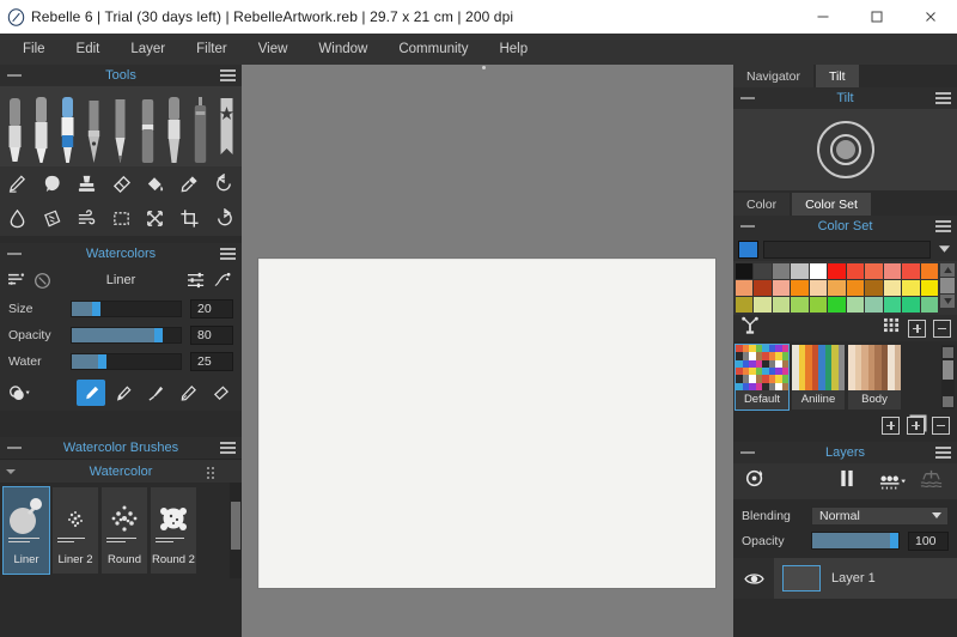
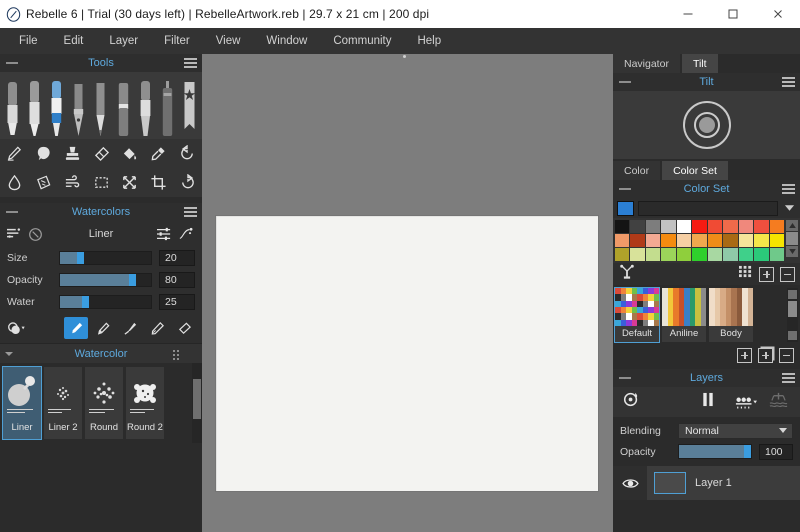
  Rebelle 6 | Trial (30 days left) | RebelleArtwork.reb | 29.7 x 21 cm | 200 dpi
  File
  Edit
  Layer
  Filter
  View
  Window
  Community
  Help
  Tools
  Watercolors
  Liner
  Size
  20
  Opacity
  80
  Water
  25
- Watercolor Brushes
  Watercolor
  Liner
  Liner 2
  Round
  Round 2
  Navigator
  Tilt
  Tilt
  Color
  Color Set
  Color Set
  Default
  Aniline
  Body
  Layers
  Blending
  Normal
  Opacity
  100
  Layer 1
